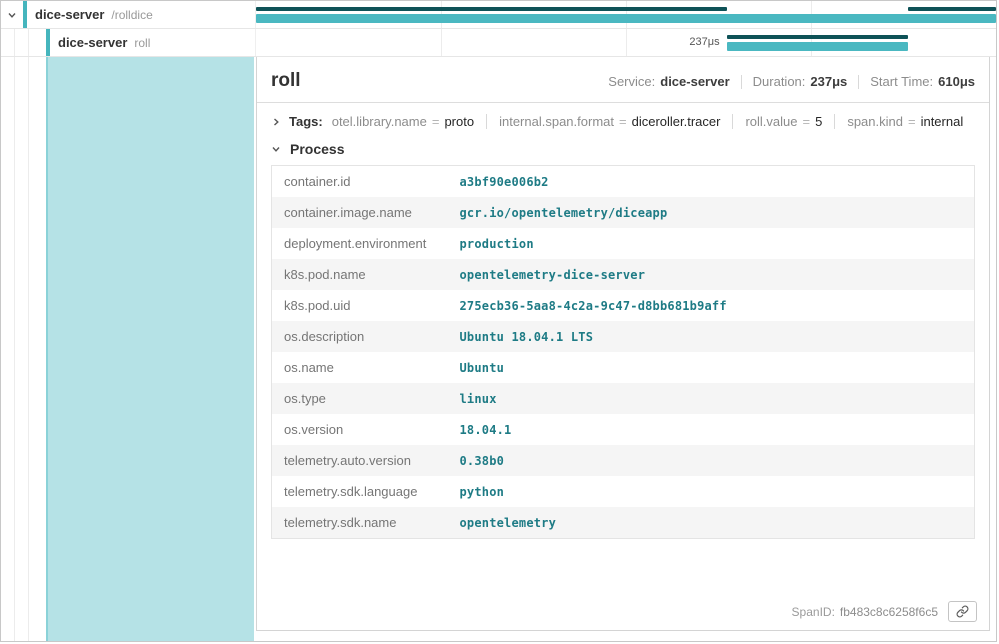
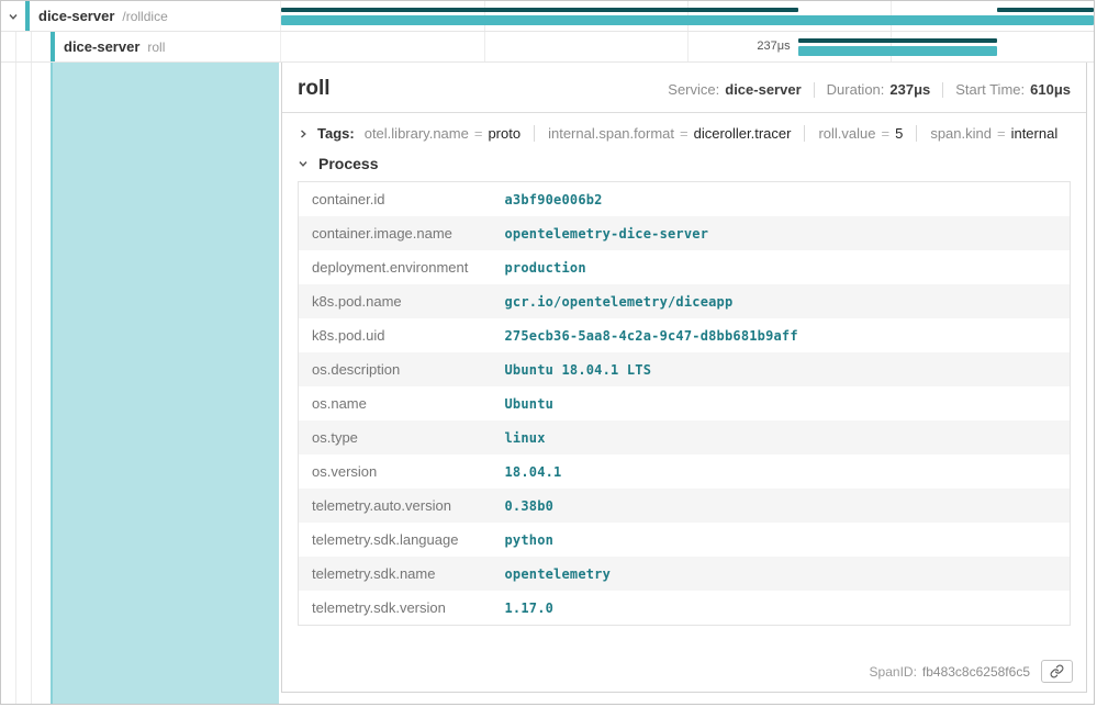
  dice-server
  /rolldice
  dice-server
  roll
  237μs
  roll
  Service:
  dice-server
  Duration:
  237μs
  Start Time:
  610μs
  Tags:
  otel.library.name
  =
  proto
  internal.span.format
  =
  diceroller.tracer
  roll.value
  =
  5
  span.kind
  =
  internal
  Process
  container.id	a3bf90e006b2
- container.image.name	gcr.io/opentelemetry/diceapp
+ container.image.name	opentelemetry-dice-server
  deployment.environment	production
- k8s.pod.name	opentelemetry-dice-server
+ k8s.pod.name	gcr.io/opentelemetry/diceapp
  k8s.pod.uid	275ecb36-5aa8-4c2a-9c47-d8bb681b9aff
  os.description	Ubuntu 18.04.1 LTS
  os.name	Ubuntu
  os.type	linux
  os.version	18.04.1
  telemetry.auto.version	0.38b0
  telemetry.sdk.language	python
  telemetry.sdk.name	opentelemetry
+ telemetry.sdk.version	1.17.0
  SpanID:
  fb483c8c6258f6c5
